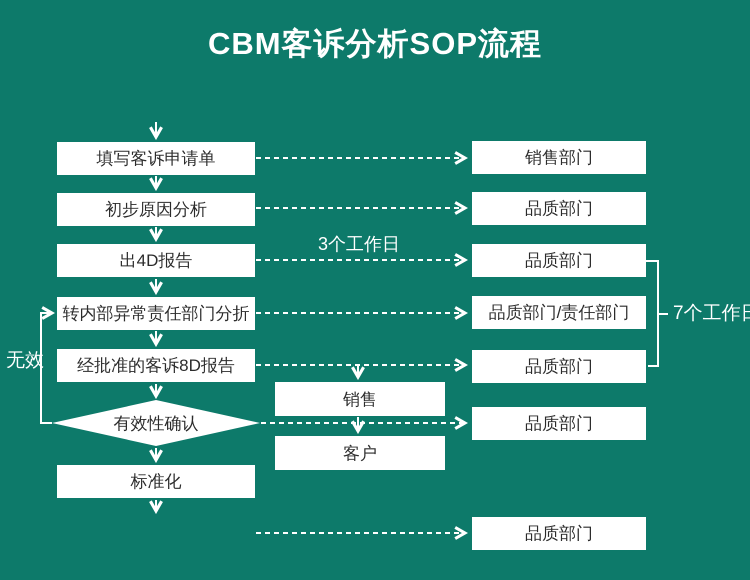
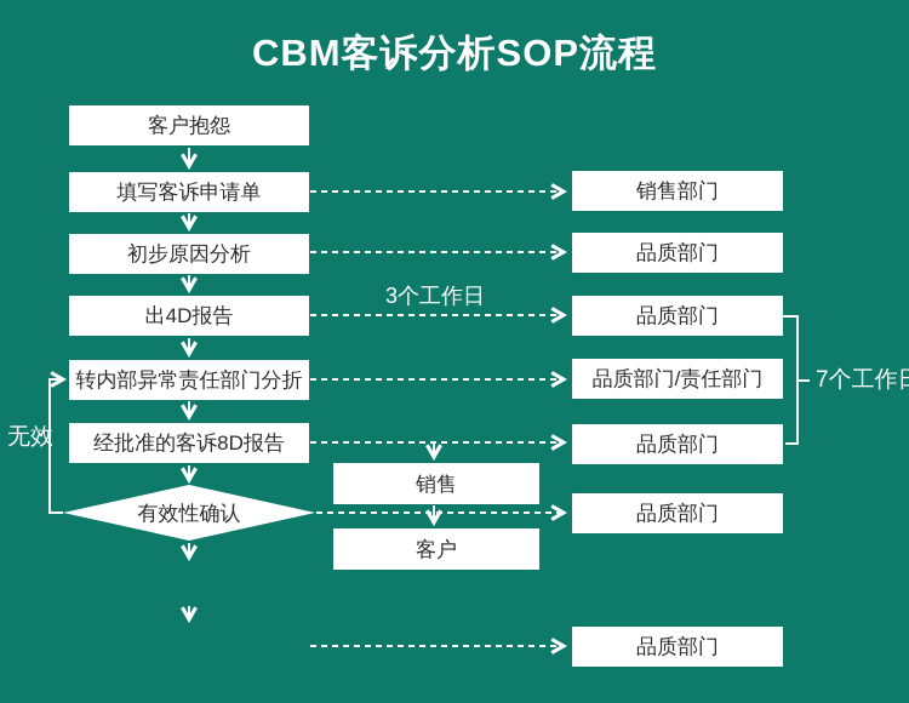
  CBM客诉分析SOP流程
+ 客户抱怨
  填写客诉申请单
  初步原因分析
  出4D报告
  转内部异常责任部门分折
  经批准的客诉8D报告
  有效性确认
- 标准化
  销售
  客户
  销售部门
  品质部门
  品质部门
  品质部门/责任部门
  品质部门
  品质部门
  品质部门
  3个工作日
  7个工作
  无效
